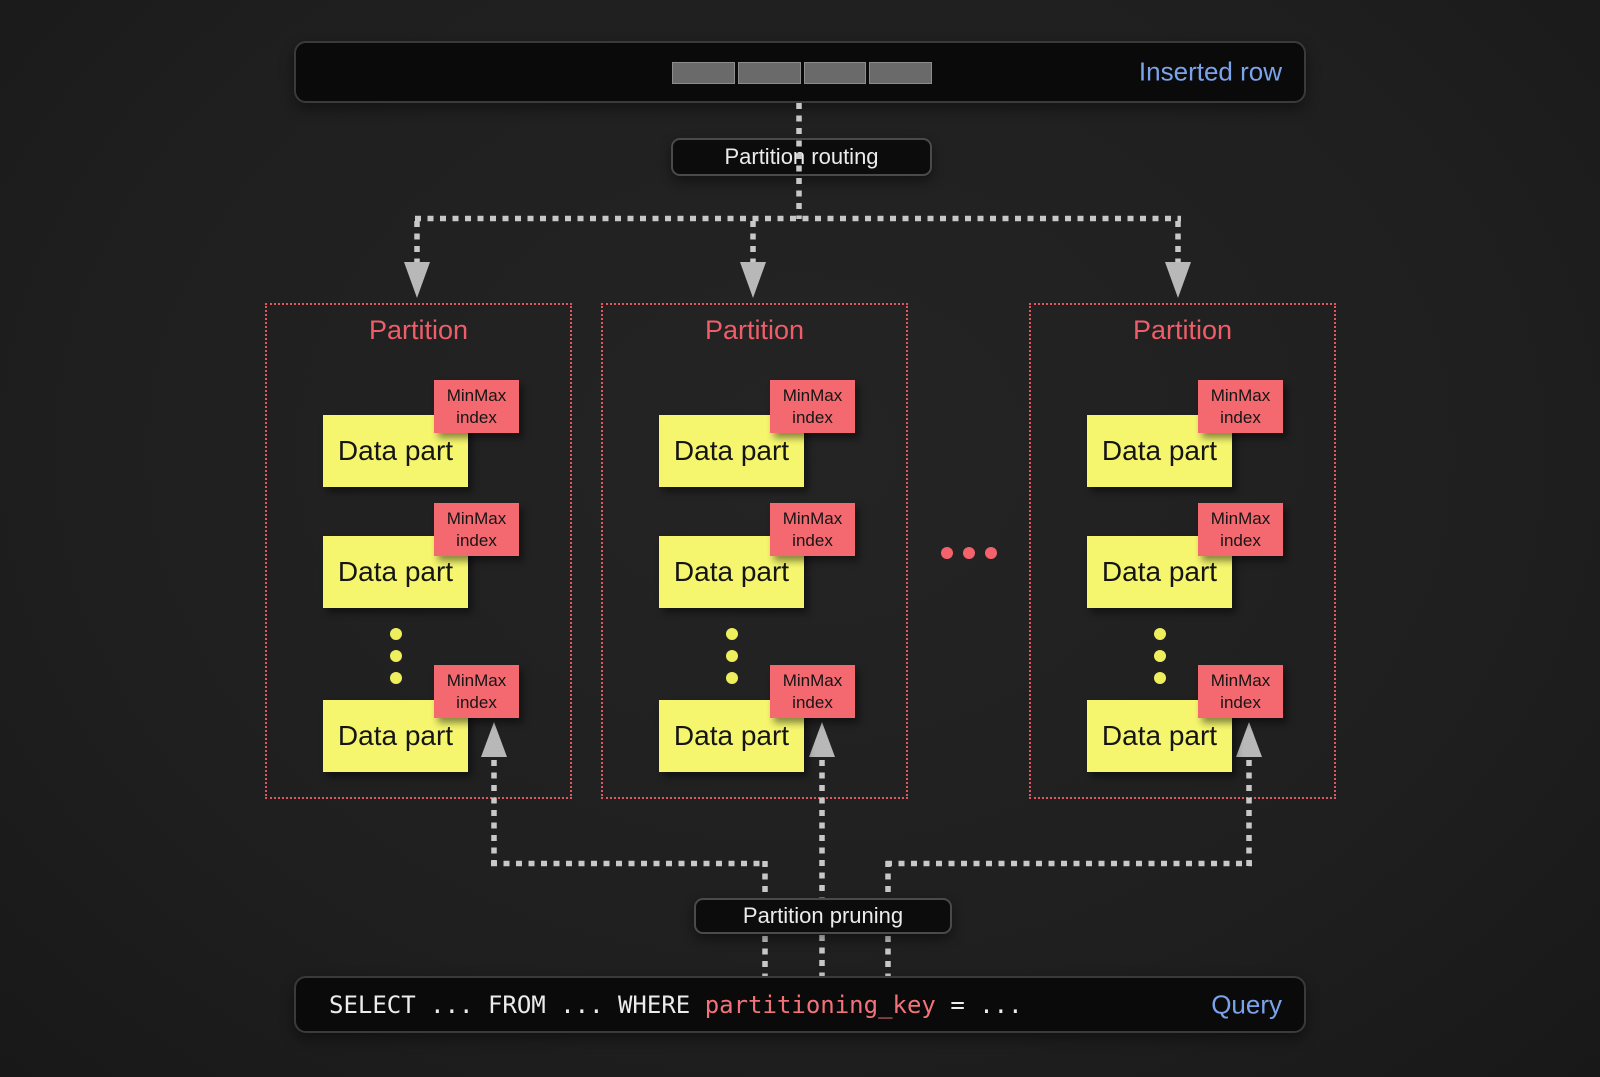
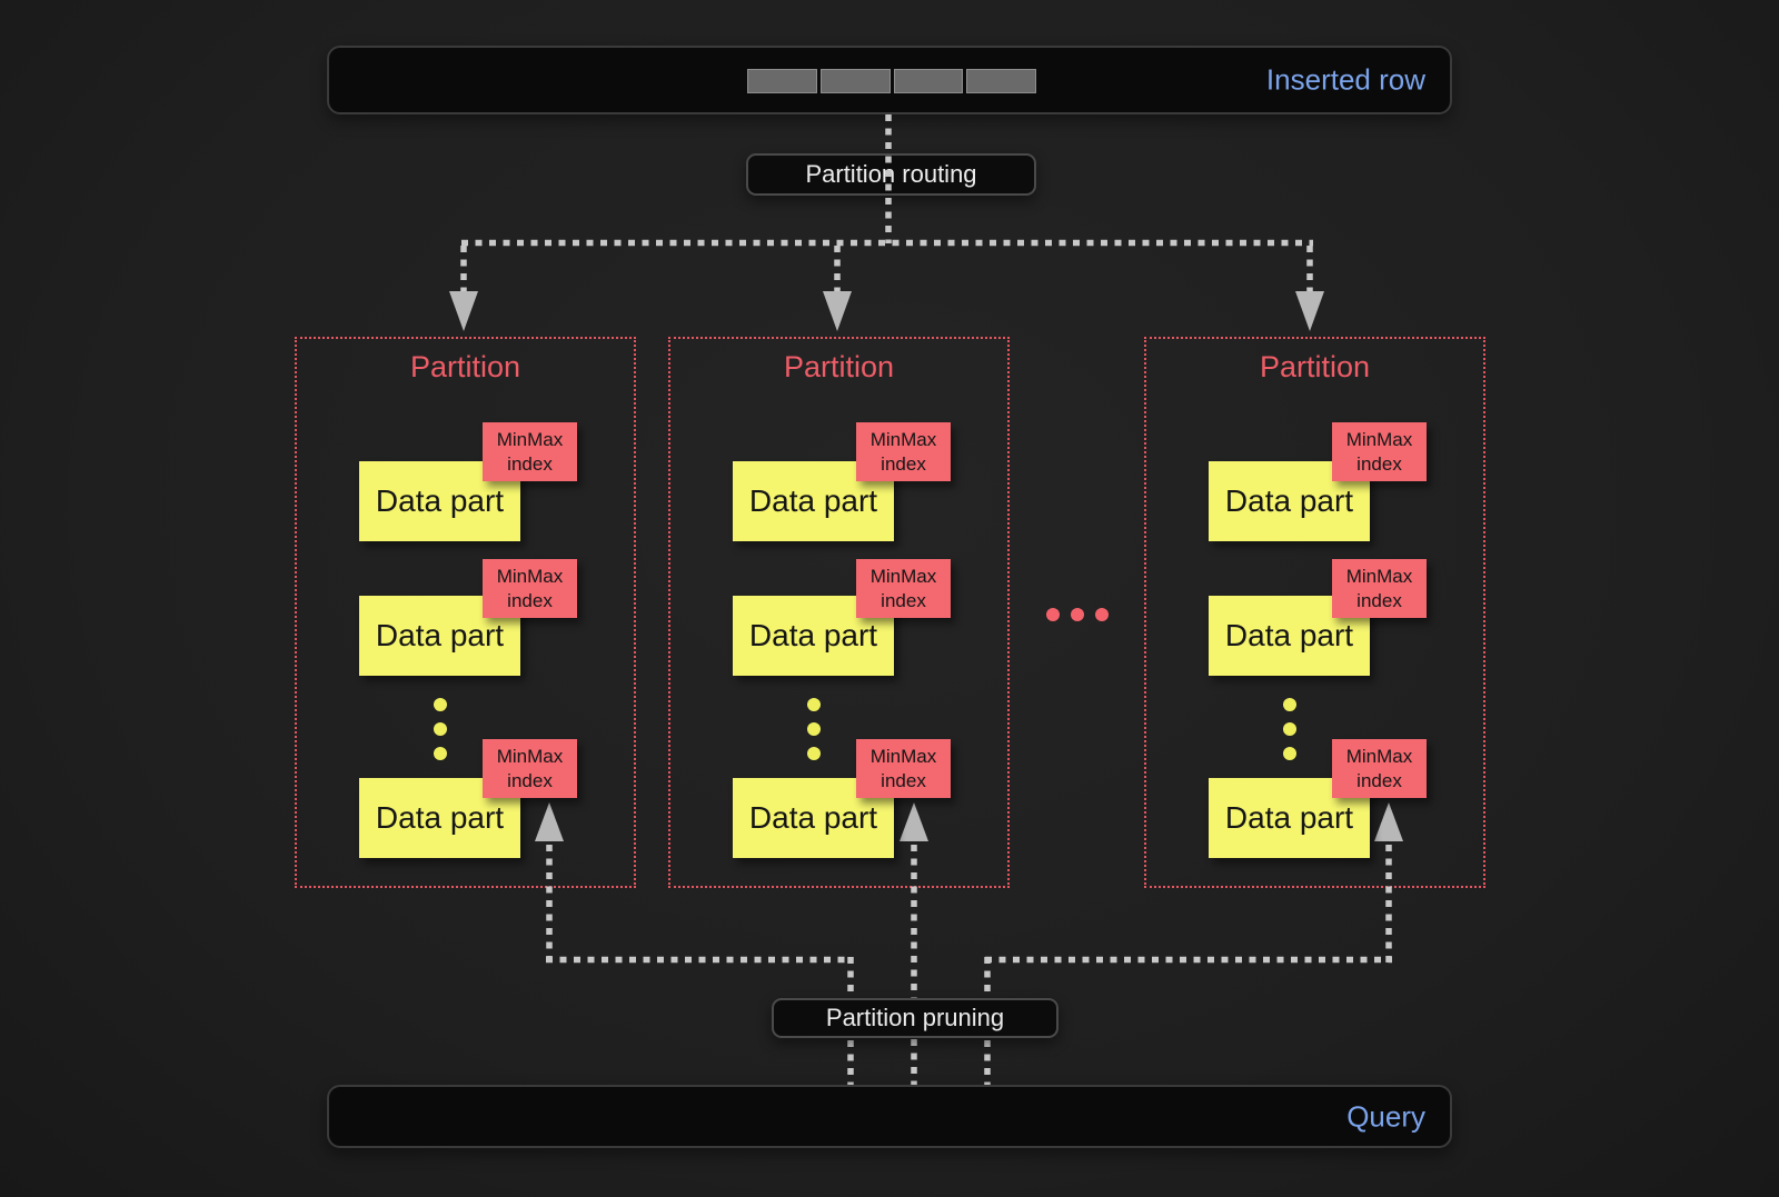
  Partition
  MinMax
  index
  Data part
  MinMax
  index
  Data part
  MinMax
  index
  Data part
  Partition
  MinMax
  index
  Data part
  MinMax
  index
  Data part
  MinMax
  index
  Data part
  Partition
  MinMax
  index
  Data part
  MinMax
  index
  Data part
  MinMax
  index
  Data part
  Inserted row
  Partitio routing
  Partition pruning
- SELECT ... FROM ... WHERE partitioning_key = ...
  Query
